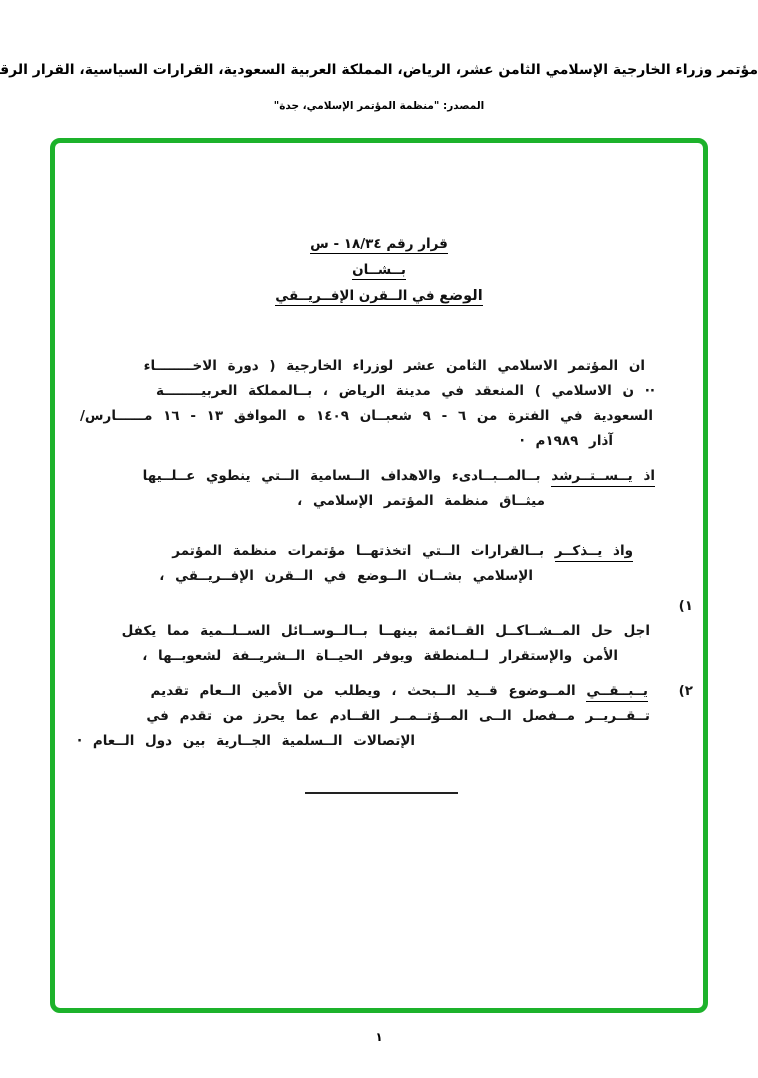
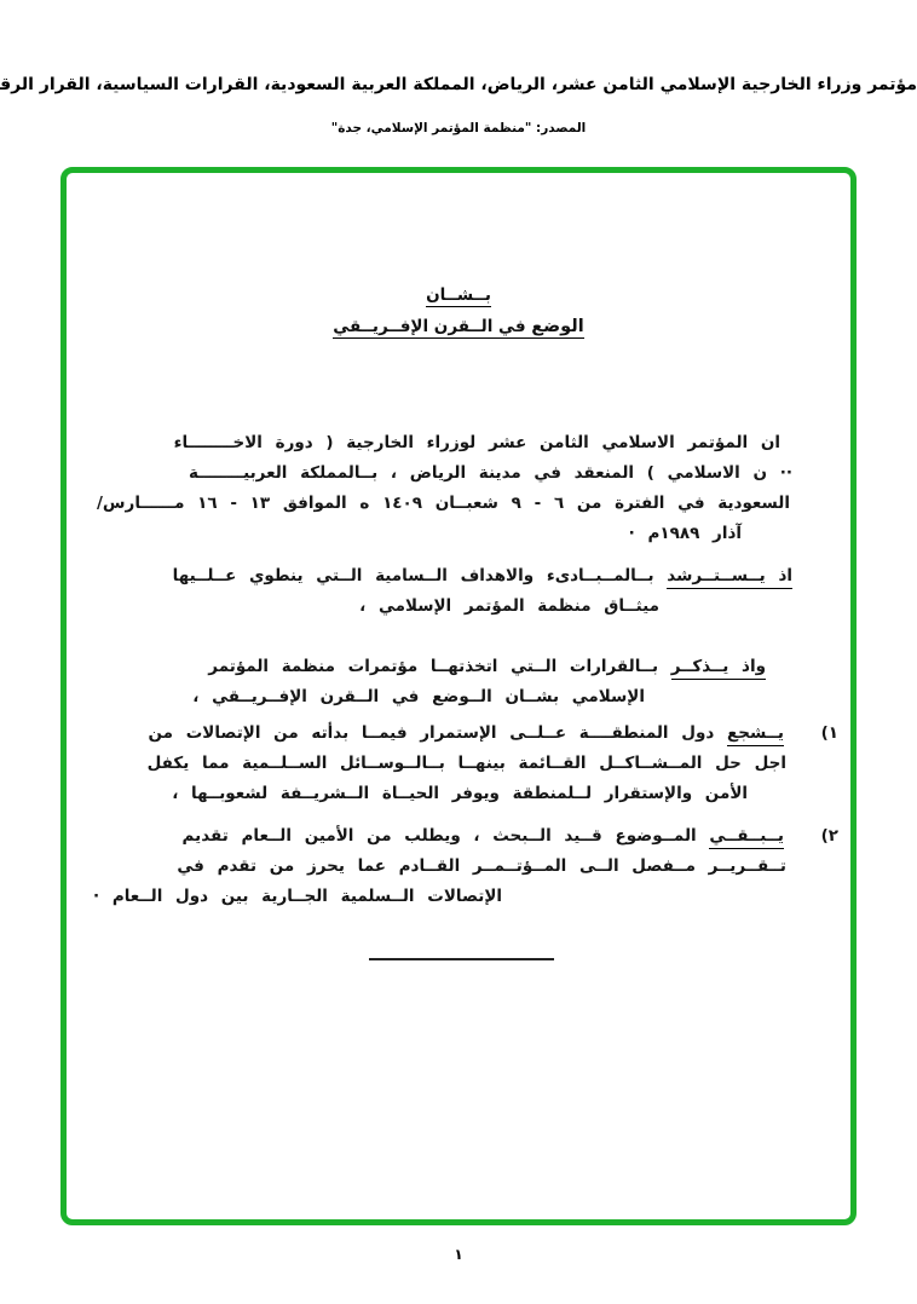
  مؤتمر وزراء الخارجية الإسلامي الثامن عشر، الرياض، المملكة العربية السعودية، القرارات السياسية، القرار الرق
  المصدر: "منظمة المؤتمر الإسلامي، جدة"
- قرار رقم ١٨/٣٤ - س
  بــشــان
  الوضع في الــقرن الإفــريــقي
  ان المؤتمر الاسلامي الثامن عشر لوزراء الخارجية ( دورة الاخــــــــاء
  ·· ن الاسلامي ) المنعقد في مدينة الرياض ، بــالمملكة العربيــــــــة
  السعودية في الفترة من ٦ - ٩ شعبــان ١٤٠٩ ه الموافق ١٣ - ١٦ مــــــارس/
  آذار ١٩٨٩م ·
  اذ يــســتــرشد بــالمــبــادىء والاهداف الــسامية الــتي ينطوي عــلــيها
  ميثــاق منظمة المؤتمر الإسلامي ،
  واذ يــذكــر بــالقرارات الــتي اتخذتهــا مؤتمرات منظمة المؤتمر
  الإسلامي بشــان الــوضع في الــقرن الإفــريــقي ،
  ١)
+ يــشجع دول المنطقــــة عــلــى الإستمرار فيمــا بدأته من الإتصالات من
  اجل حل المــشــاكــل القــائمة بينهــا بــالــوســائل الســلــمية مما يكفل
  الأمن والإستقرار لــلمنطقة ويوفر الحيــاة الــشريــفة لشعوبــها ،
  ٢)
  يــبــقــي المــوضوع قــيد الــبحث ، ويطلب من الأمين الــعام تقديم
  تــقــريــر مــفصل الــى المــؤتــمــر القــادم عما يحرز من تقدم في
  الإتصالات الــسلمية الجــارية بين دول الــعام ·
  ١
